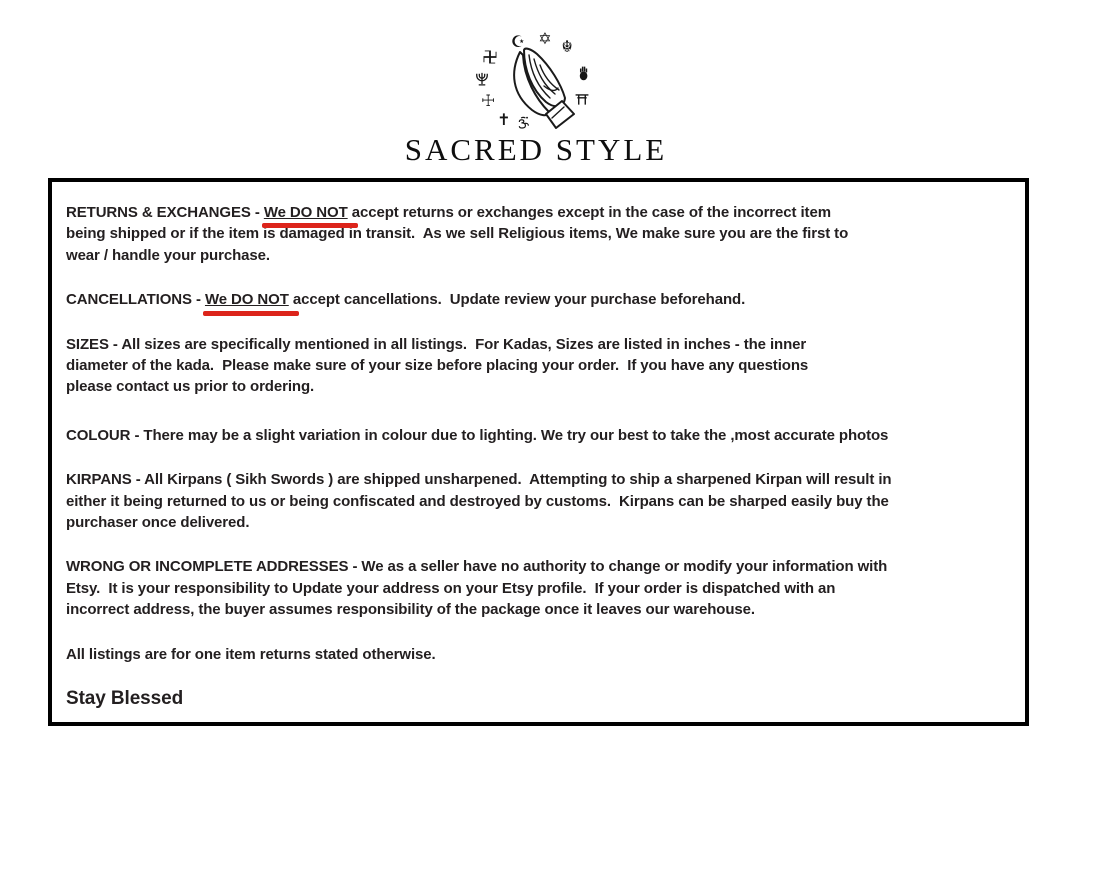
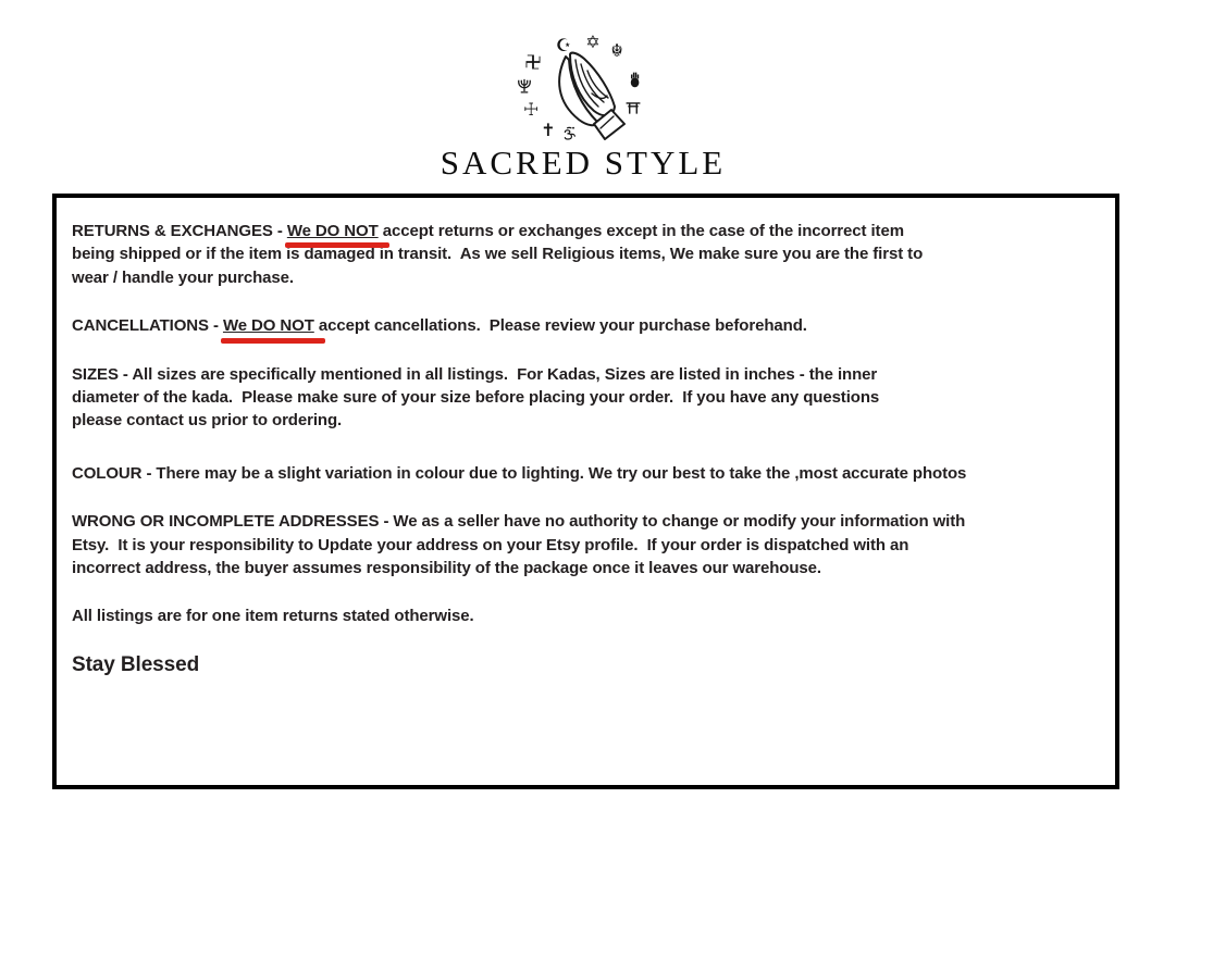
  ☪
  ✡
  ☬
  ☩
  ✝
  SACRED STYLE
  RETURNS & EXCHANGES - We DO NOT accept returns or exchanges except in the case of the incorrect item
  being shipped or if the item is damaged in transit. As we sell Religious items, We make sure you are the first to
  wear / handle your purchase.
- CANCELLATIONS - We DO NOT accept cancellations. Update review your purchase beforehand.
+ CANCELLATIONS - We DO NOT accept cancellations. Please review your purchase beforehand.
  SIZES - All sizes are specifically mentioned in all listings. For Kadas, Sizes are listed in inches - the inner
  diameter of the kada. Please make sure of your size before placing your order. If you have any questions
  please contact us prior to ordering.
  COLOUR - There may be a slight variation in colour due to lighting. We try our best to take the ,most accurate photos
- KIRPANS - All Kirpans ( Sikh Swords ) are shipped unsharpened. Attempting to ship a sharpened Kirpan will result in
- either it being returned to us or being confiscated and destroyed by customs. Kirpans can be sharped easily buy the
- purchaser once delivered.
  WRONG OR INCOMPLETE ADDRESSES - We as a seller have no authority to change or modify your information with
  Etsy. It is your responsibility to Update your address on your Etsy profile. If your order is dispatched with an
  incorrect address, the buyer assumes responsibility of the package once it leaves our warehouse.
  All listings are for one item returns stated otherwise.
  Stay Blessed
